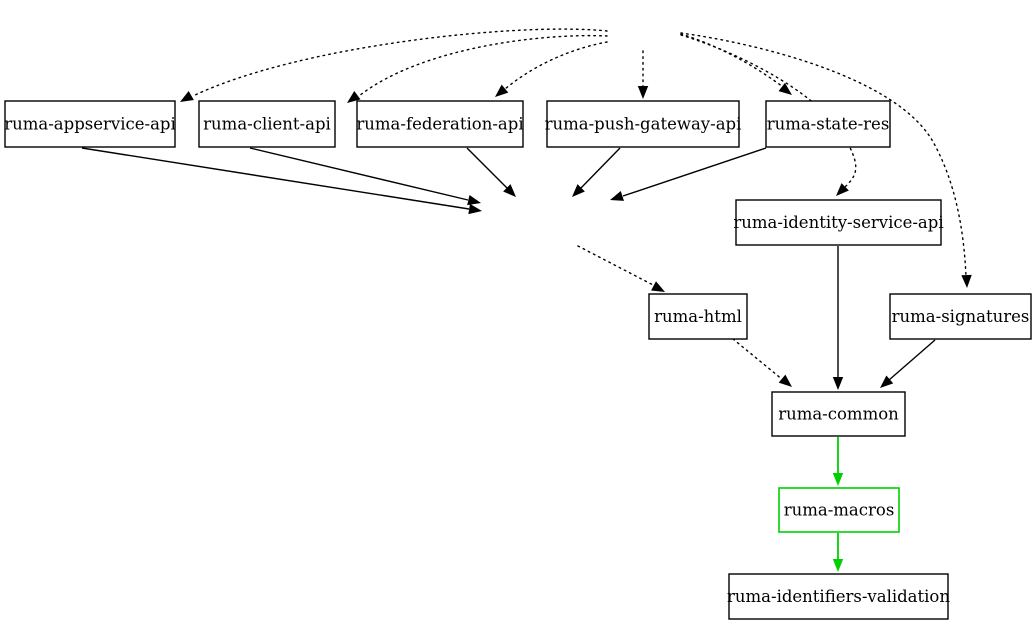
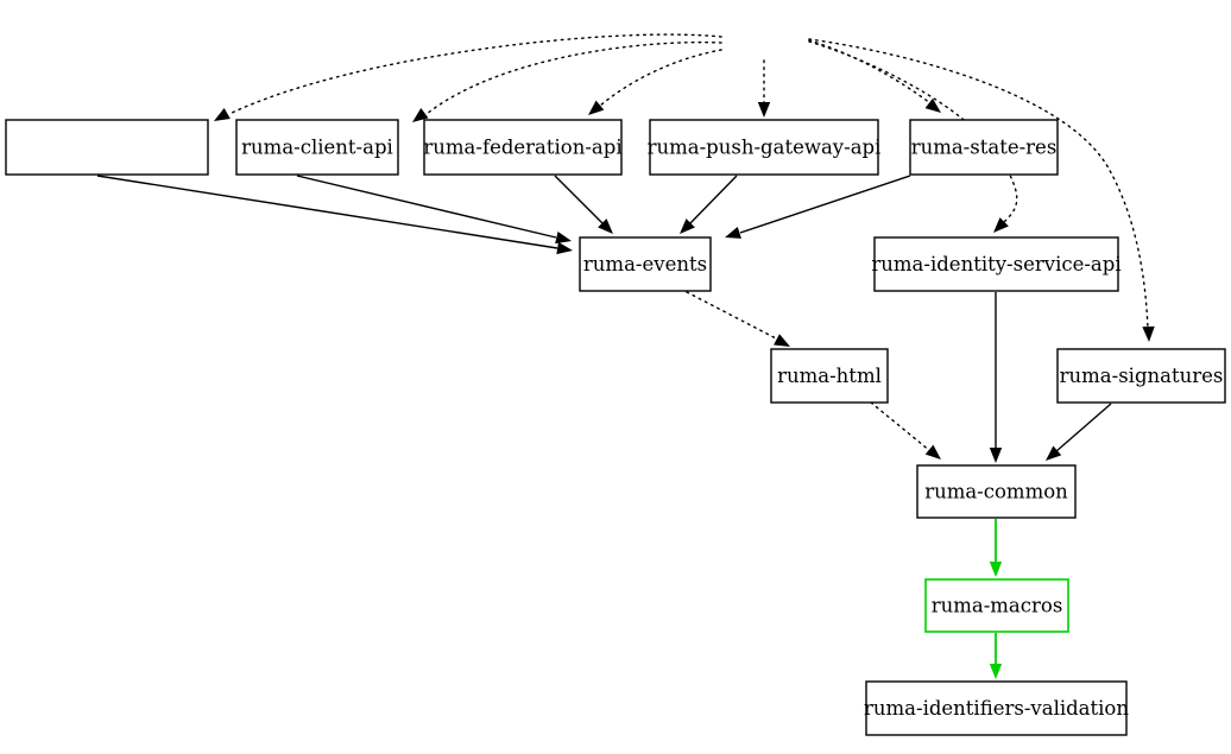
- ruma-appservice-api
  ruma-client-api
  ruma-federation-api
  ruma-push-gateway-api
  ruma-state-res
+ ruma-events
  ruma-identity-service-api
  ruma-html
  ruma-signatures
  ruma-common
  ruma-macros
  ruma-identifiers-validation
